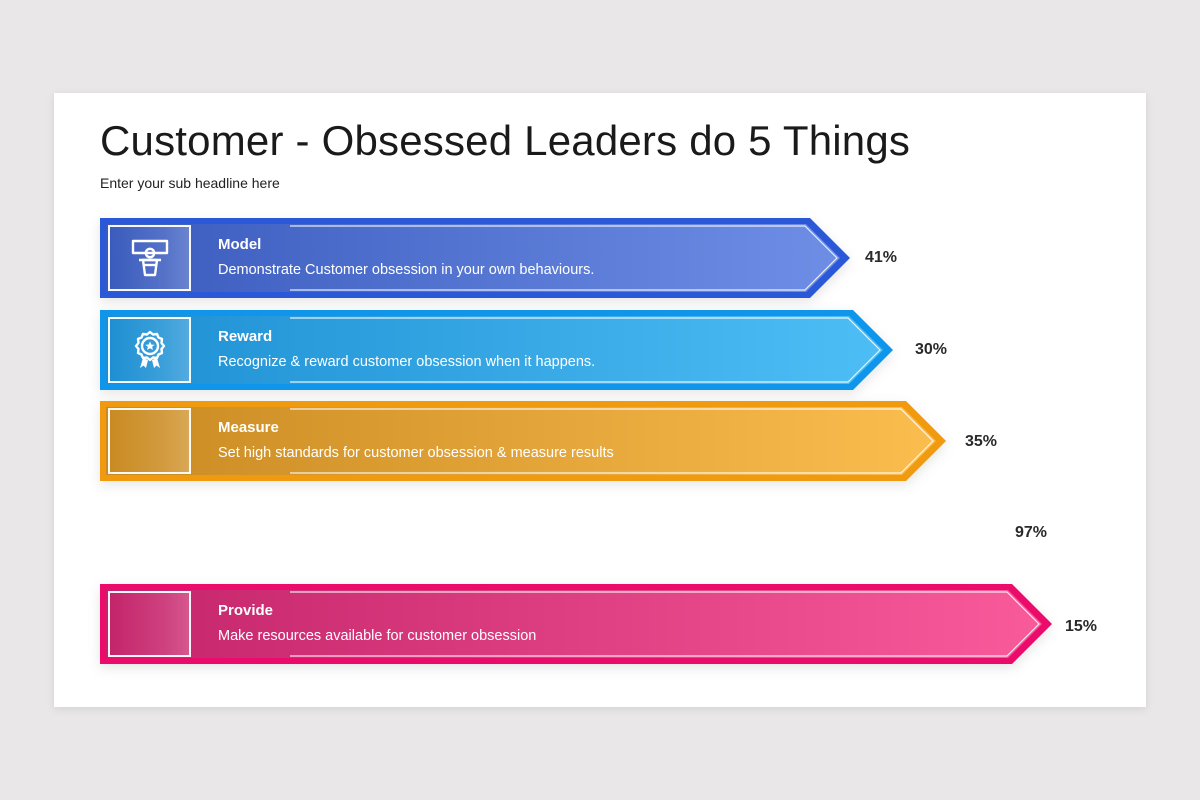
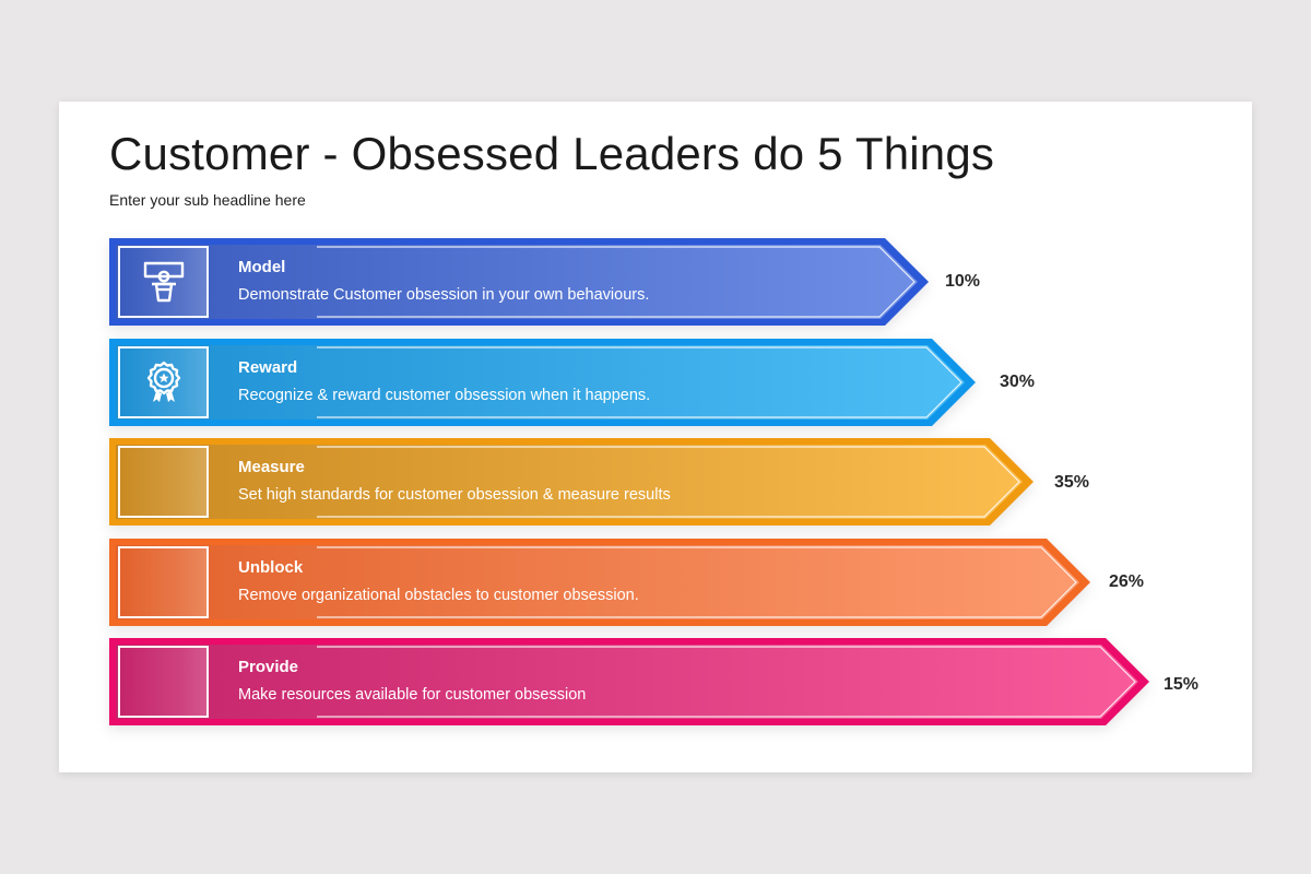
  Customer - Obsessed Leaders do 5 Things
  Enter your sub headline here
  Model
  Demonstrate Customer obsession in your own behaviours.
- 41%
+ 10%
  Reward
  Recognize & reward customer obsession when it happens.
  30%
  Measure
  Set high standards for customer obsession & measure results
  35%
+ Unblock
+ Remove organizational obstacles to customer obsession.
- 97%
+ 26%
  Provide
  Make resources available for customer obsession
  15%
